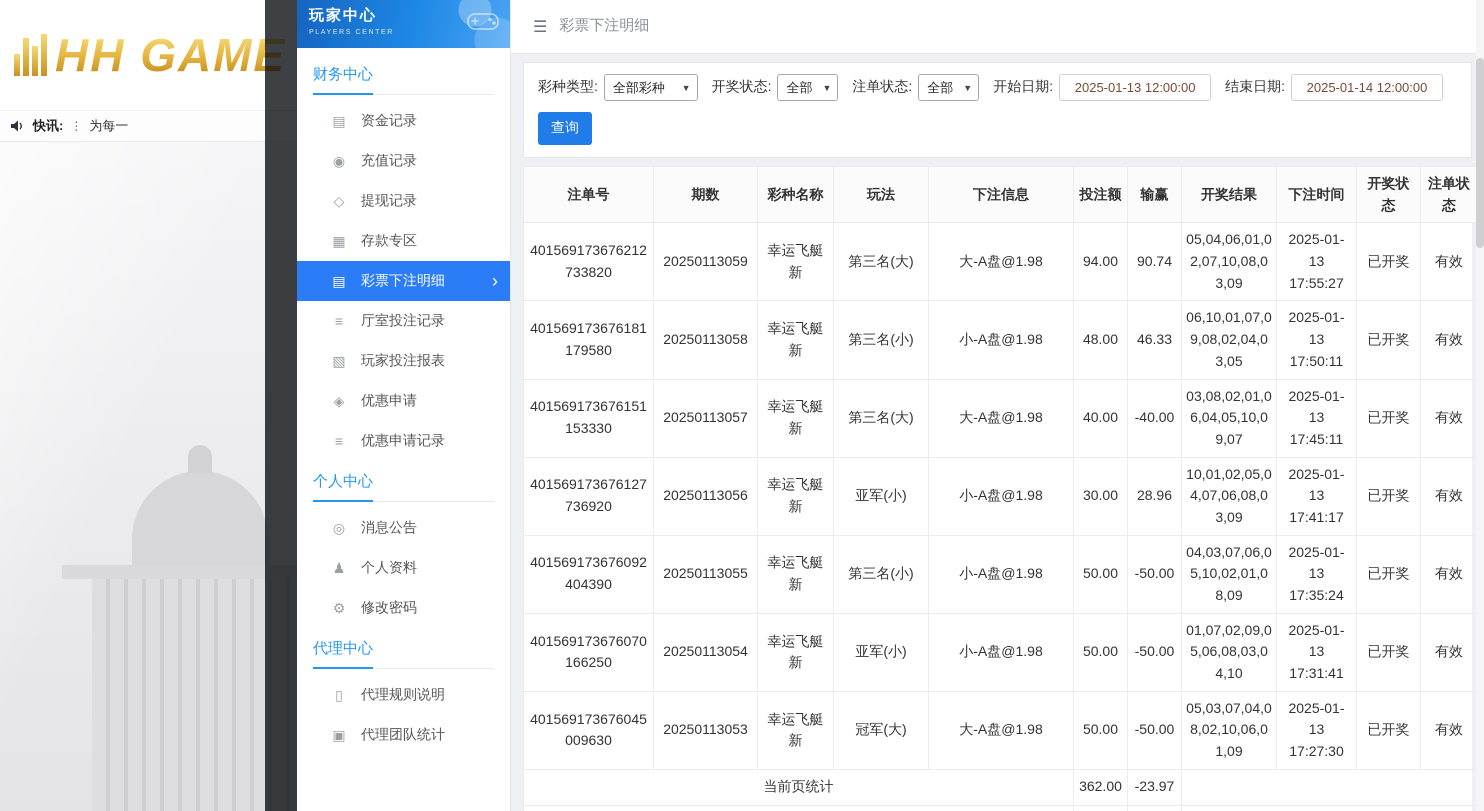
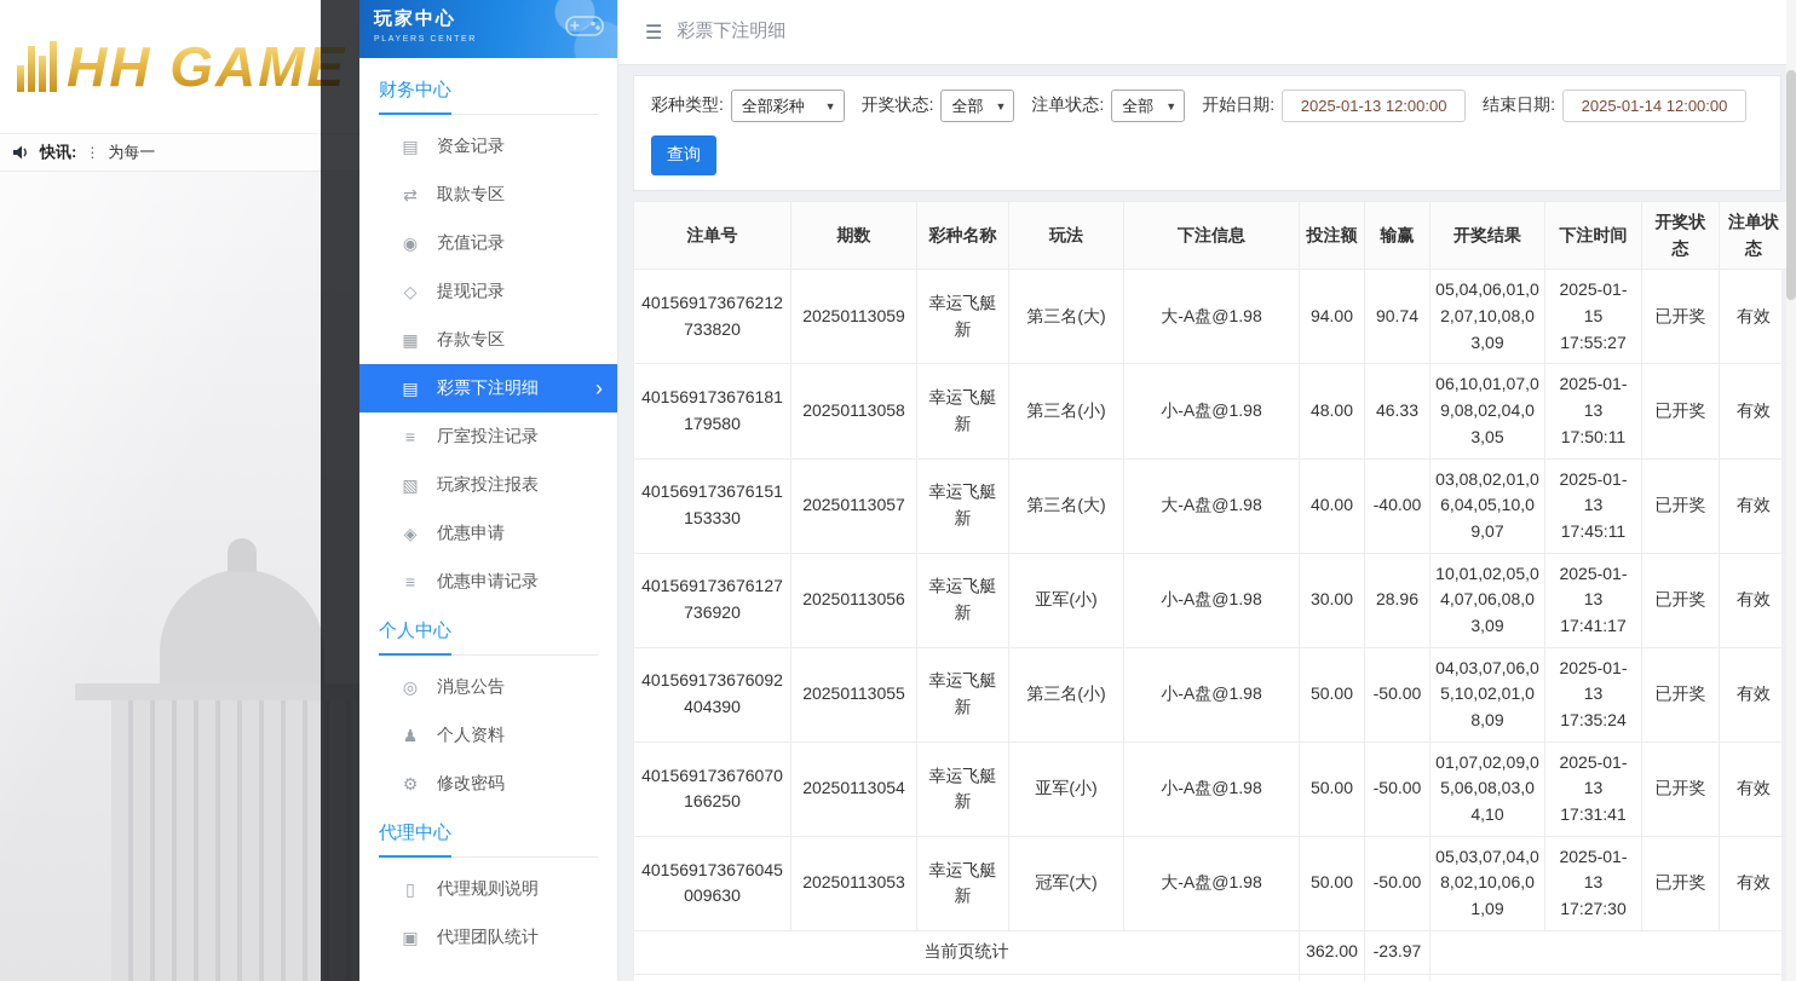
  HH GAME
  快讯:
  ⋮
  为每一
  玩家中心
  财务中心
  ▤
  资金记录
+ ⇄
+ 取款专区
  ◉
  充值记录
  ◇
  提现记录
  ▦
  存款专区
  ▤
  彩票下注明细
  ›
  ≡
  厅室投注记录
  ▧
  玩家投注报表
  ◈
  优惠申请
  ≡
  优惠申请记录
  个人中心
  ◎
  消息公告
  ♟
  个人资料
  ⚙
  修改密码
  代理中心
  ▯
  代理规则说明
  ▣
  代理团队统计
  ☰
  彩票下注明细
  彩种类型:
  全部彩种
  ▼
  开奖状态:
  全部
  ▼
  注单状态:
  全部
  ▼
  开始日期:
  2025-01-13 12:00:00
  结束日期:
  2025-01-14 12:00:00
  查询
  注单号	期数	彩种名称	玩法	下注信息	投注额	输赢	开奖结果	下注时间	开奖状态	注单状态
- 401569173676212733820	20250113059	幸运飞艇新	第三名(大)	大-A盘@1.98	94.00	90.74	05,04,06,01,02,07,10,08,03,09	2025-01-13 17:55:27	已开奖	有效
+ 401569173676212733820	20250113059	幸运飞艇新	第三名(大)	大-A盘@1.98	94.00	90.74	05,04,06,01,02,07,10,08,03,09	2025-01-15 17:55:27	已开奖	有效
  401569173676181179580	20250113058	幸运飞艇新	第三名(小)	小-A盘@1.98	48.00	46.33	06,10,01,07,09,08,02,04,03,05	2025-01-13 17:50:11	已开奖	有效
  401569173676151153330	20250113057	幸运飞艇新	第三名(大)	大-A盘@1.98	40.00	-40.00	03,08,02,01,06,04,05,10,09,07	2025-01-13 17:45:11	已开奖	有效
  401569173676127736920	20250113056	幸运飞艇新	亚军(小)	小-A盘@1.98	30.00	28.96	10,01,02,05,04,07,06,08,03,09	2025-01-13 17:41:17	已开奖	有效
  401569173676092404390	20250113055	幸运飞艇新	第三名(小)	小-A盘@1.98	50.00	-50.00	04,03,07,06,05,10,02,01,08,09	2025-01-13 17:35:24	已开奖	有效
  401569173676070166250	20250113054	幸运飞艇新	亚军(小)	小-A盘@1.98	50.00	-50.00	01,07,02,09,05,06,08,03,04,10	2025-01-13 17:31:41	已开奖	有效
  401569173676045009630	20250113053	幸运飞艇新	冠军(大)	大-A盘@1.98	50.00	-50.00	05,03,07,04,08,02,10,06,01,09	2025-01-13 17:27:30	已开奖	有效
  当前页统计	362.00	-23.97
